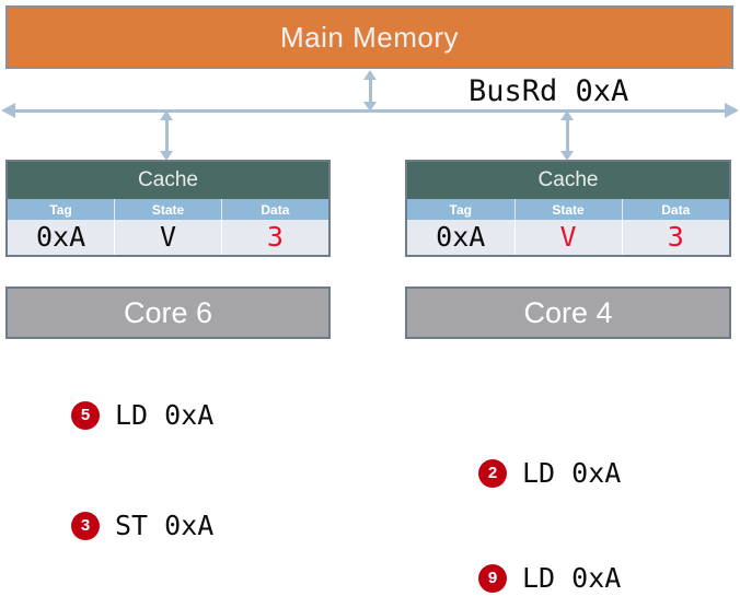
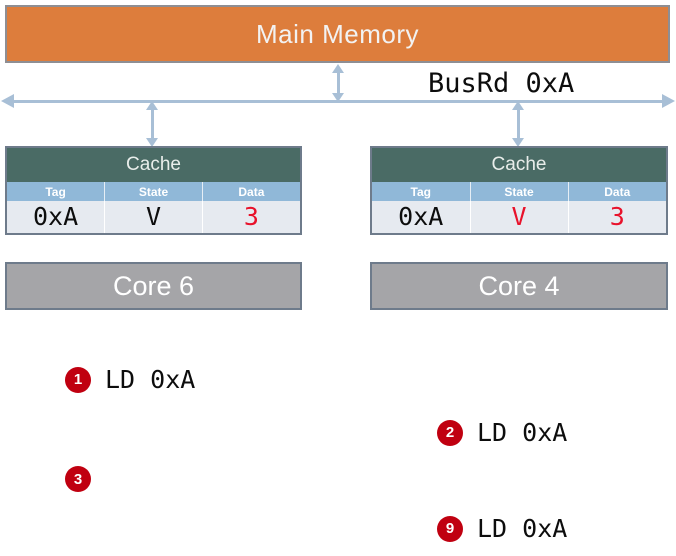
  Main Memory
  BusRd 0xA
  Cache
  Tag	State	Data
  0xA	V	3
  Core 6
  Cache
  Tag	State	Data
  0xA	V	3
  Core 4
- 5
+ 1
  LD 0xA
  2
  LD 0xA
  3
- ST 0xA
  9
  LD 0xA
